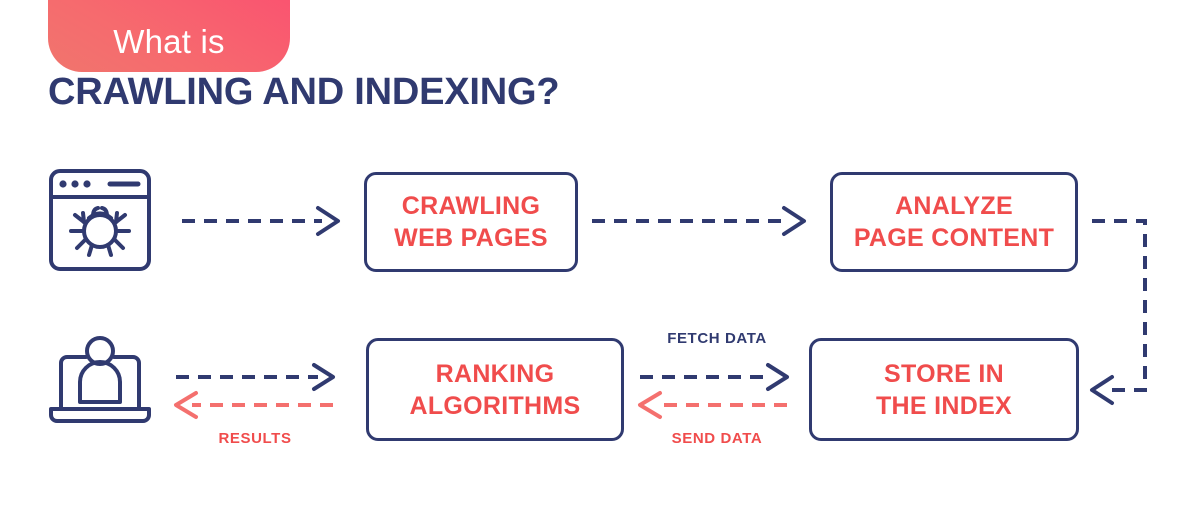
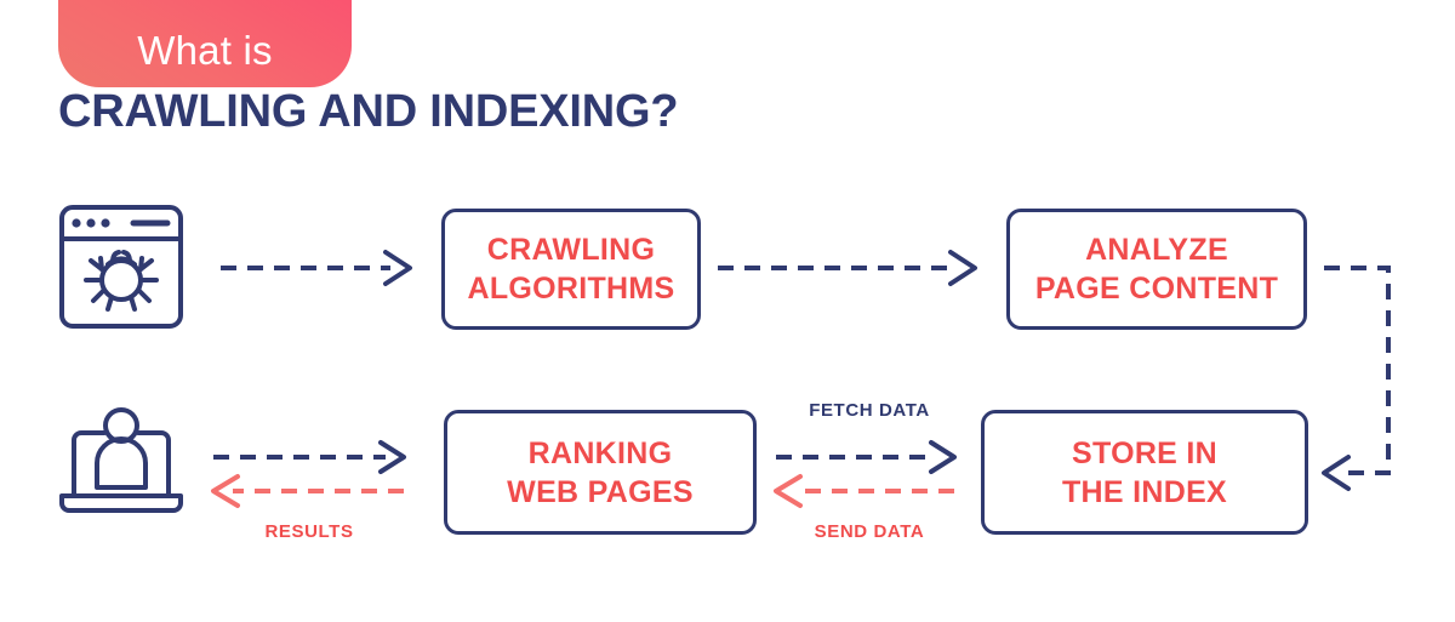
  What is
  CRAWLING AND INDEXING?
  CRAWLING
- WEB PAGES
+ ALGORITHMS
  ANALYZE
  PAGE CONTENT
  RANKING
- ALGORITHMS
+ WEB PAGES
  STORE IN
  THE INDEX
  RESULTS
  FETCH DATA
  SEND DATA
